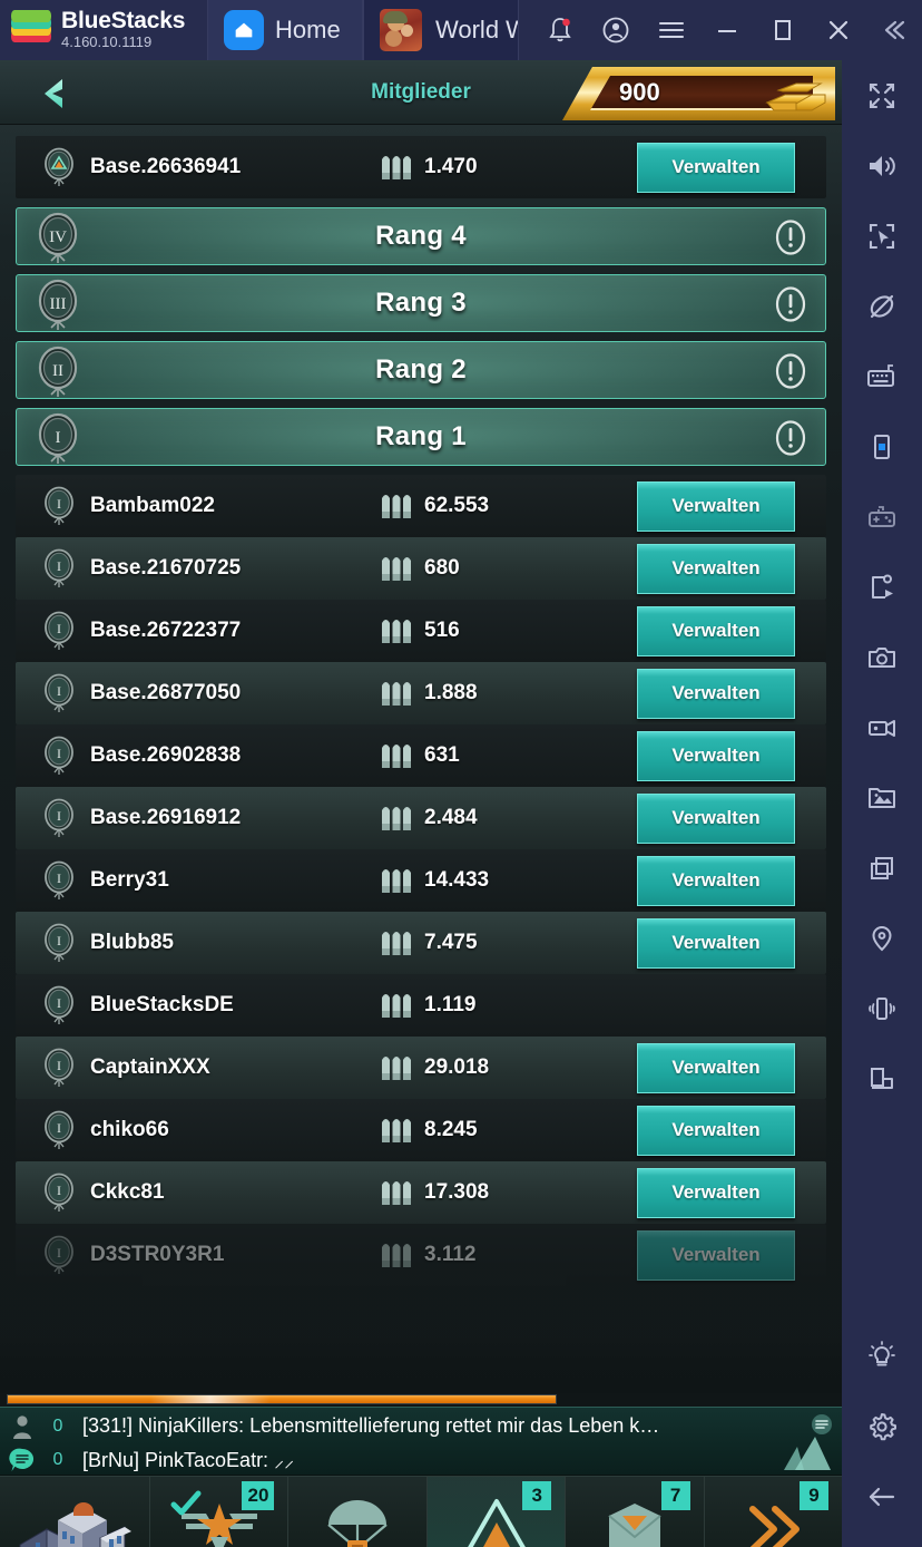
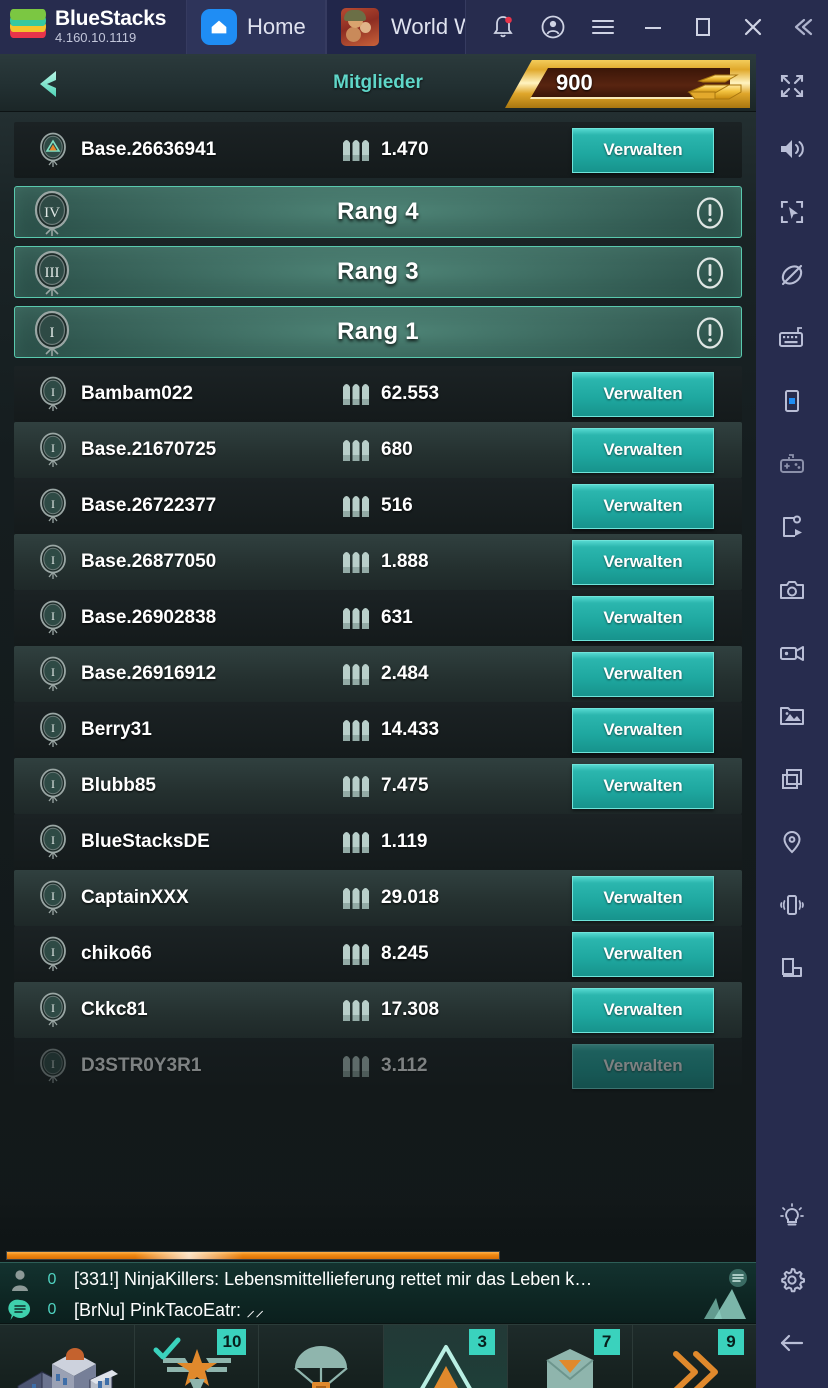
  BlueStacks
  4.160.10.1119
  Home
  World W
  Mitglieder
  900
  Base.26636941
  1.470
  Verwalten
  IV
  Rang 4
  III
  Rang 3
- II
- Rang 2
  I
  Rang 1
  I
  Bambam022
  62.553
  Verwalten
  I
  Base.21670725
  680
  Verwalten
  I
  Base.26722377
  516
  Verwalten
  I
  Base.26877050
  1.888
  Verwalten
  I
  Base.26902838
  631
  Verwalten
  I
  Base.26916912
  2.484
  Verwalten
  I
  Berry31
  14.433
  Verwalten
  I
  Blubb85
  7.475
  Verwalten
  I
  BlueStacksDE
  1.119
  I
  CaptainXXX
  29.018
  Verwalten
  I
  chiko66
  8.245
  Verwalten
  I
  Ckkc81
  17.308
  Verwalten
  I
  D3STR0Y3R1
  3.112
  Verwalten
  0
  [331!] NinjaKillers: Lebensmittellieferung rettet mir das Leben k…
  0
  [BrNu] PinkTacoEatr: ⸝⸝
- 20
+ 10
  3
  7
  9
